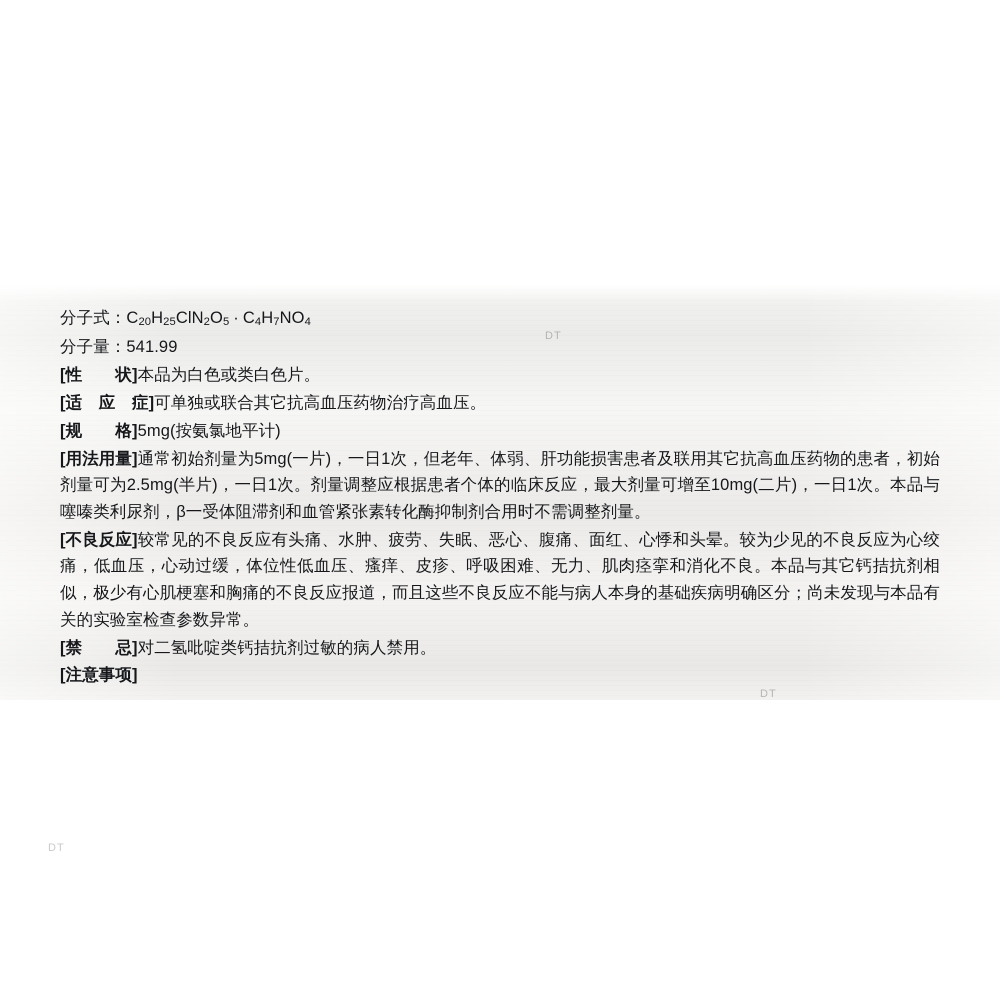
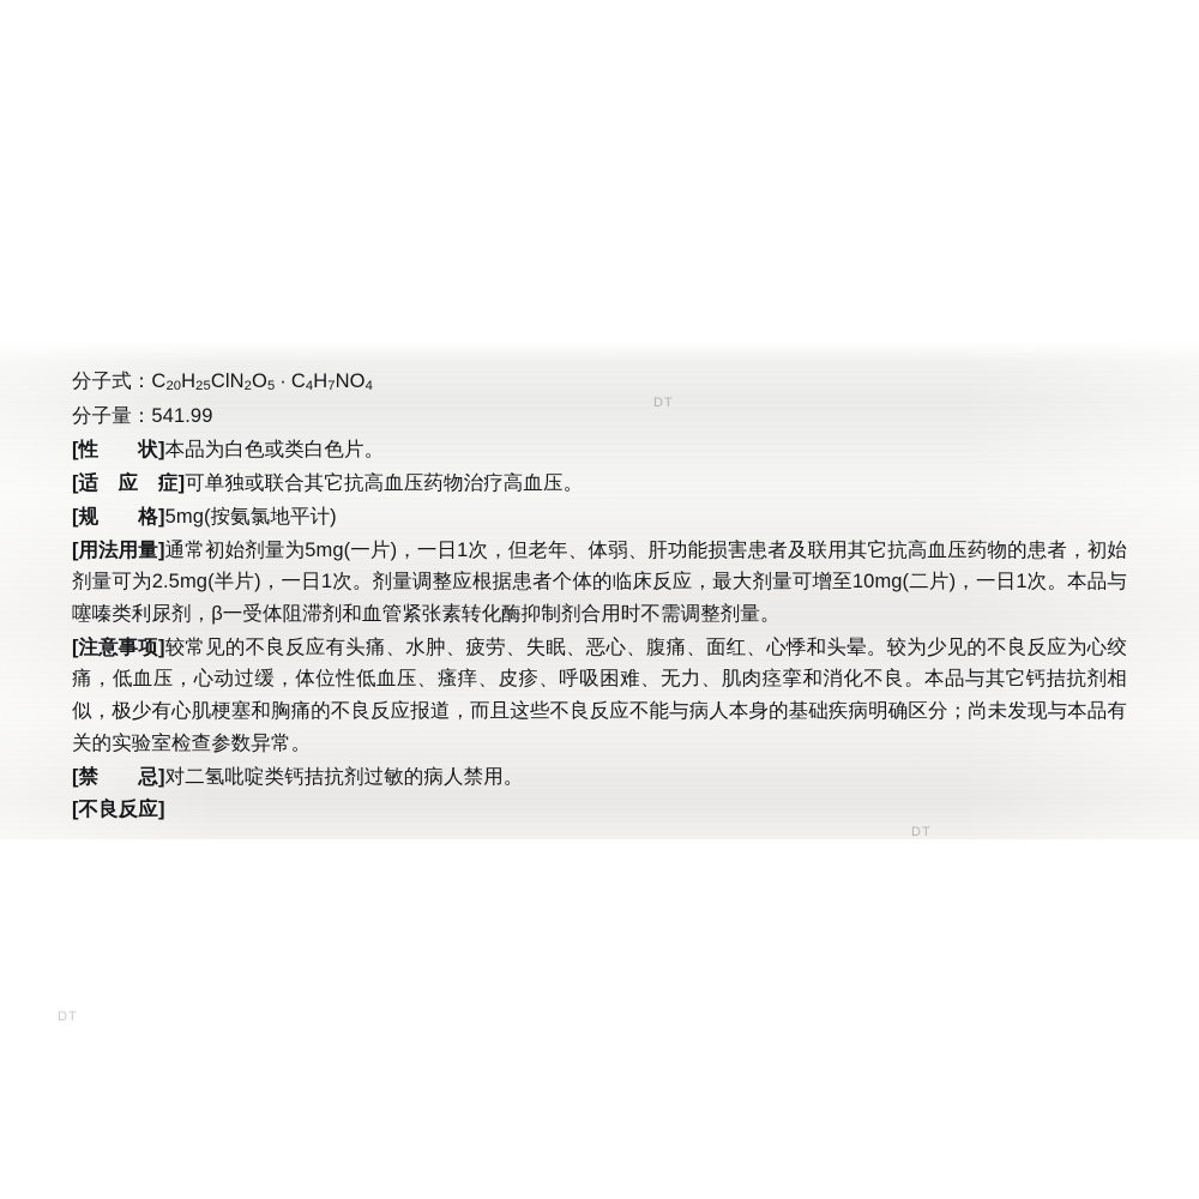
  分子式：C20H25ClN2O5 · C4H7NO4
  分子量：541.99
  [性 状]本品为白色或类白色片。
  [适 应 症]可单独或联合其它抗高血压药物治疗高血压。
  [规 格]5mg(按氨氯地平计)
  [用法用量]通常初始剂量为5mg(一片)，一日1次，但老年、体弱、肝功能损害患者及联用其它抗高血压药物的患者，初始剂量可为2.5mg(半片)，一日1次。剂量调整应根据患者个体的临床反应，最大剂量可增至10mg(二片)，一日1次。本品与噻嗪类利尿剂，β一受体阻滞剂和血管紧张素转化酶抑制剂合用时不需调整剂量。
- [不良反应]较常见的不良反应有头痛、水肿、疲劳、失眠、恶心、腹痛、面红、心悸和头晕。较为少见的不良反应为心绞痛，低血压，心动过缓，体位性低血压、瘙痒、皮疹、呼吸困难、无力、肌肉痉挛和消化不良。本品与其它钙拮抗剂相似，极少有心肌梗塞和胸痛的不良反应报道，而且这些不良反应不能与病人本身的基础疾病明确区分；尚未发现与本品有关的实验室检查参数异常。
+ [注意事项]较常见的不良反应有头痛、水肿、疲劳、失眠、恶心、腹痛、面红、心悸和头晕。较为少见的不良反应为心绞痛，低血压，心动过缓，体位性低血压、瘙痒、皮疹、呼吸困难、无力、肌肉痉挛和消化不良。本品与其它钙拮抗剂相似，极少有心肌梗塞和胸痛的不良反应报道，而且这些不良反应不能与病人本身的基础疾病明确区分；尚未发现与本品有关的实验室检查参数异常。
  [禁 忌]对二氢吡啶类钙拮抗剂过敏的病人禁用。
- [注意事项]
+ [不良反应]
  DT
  DT
  DT
